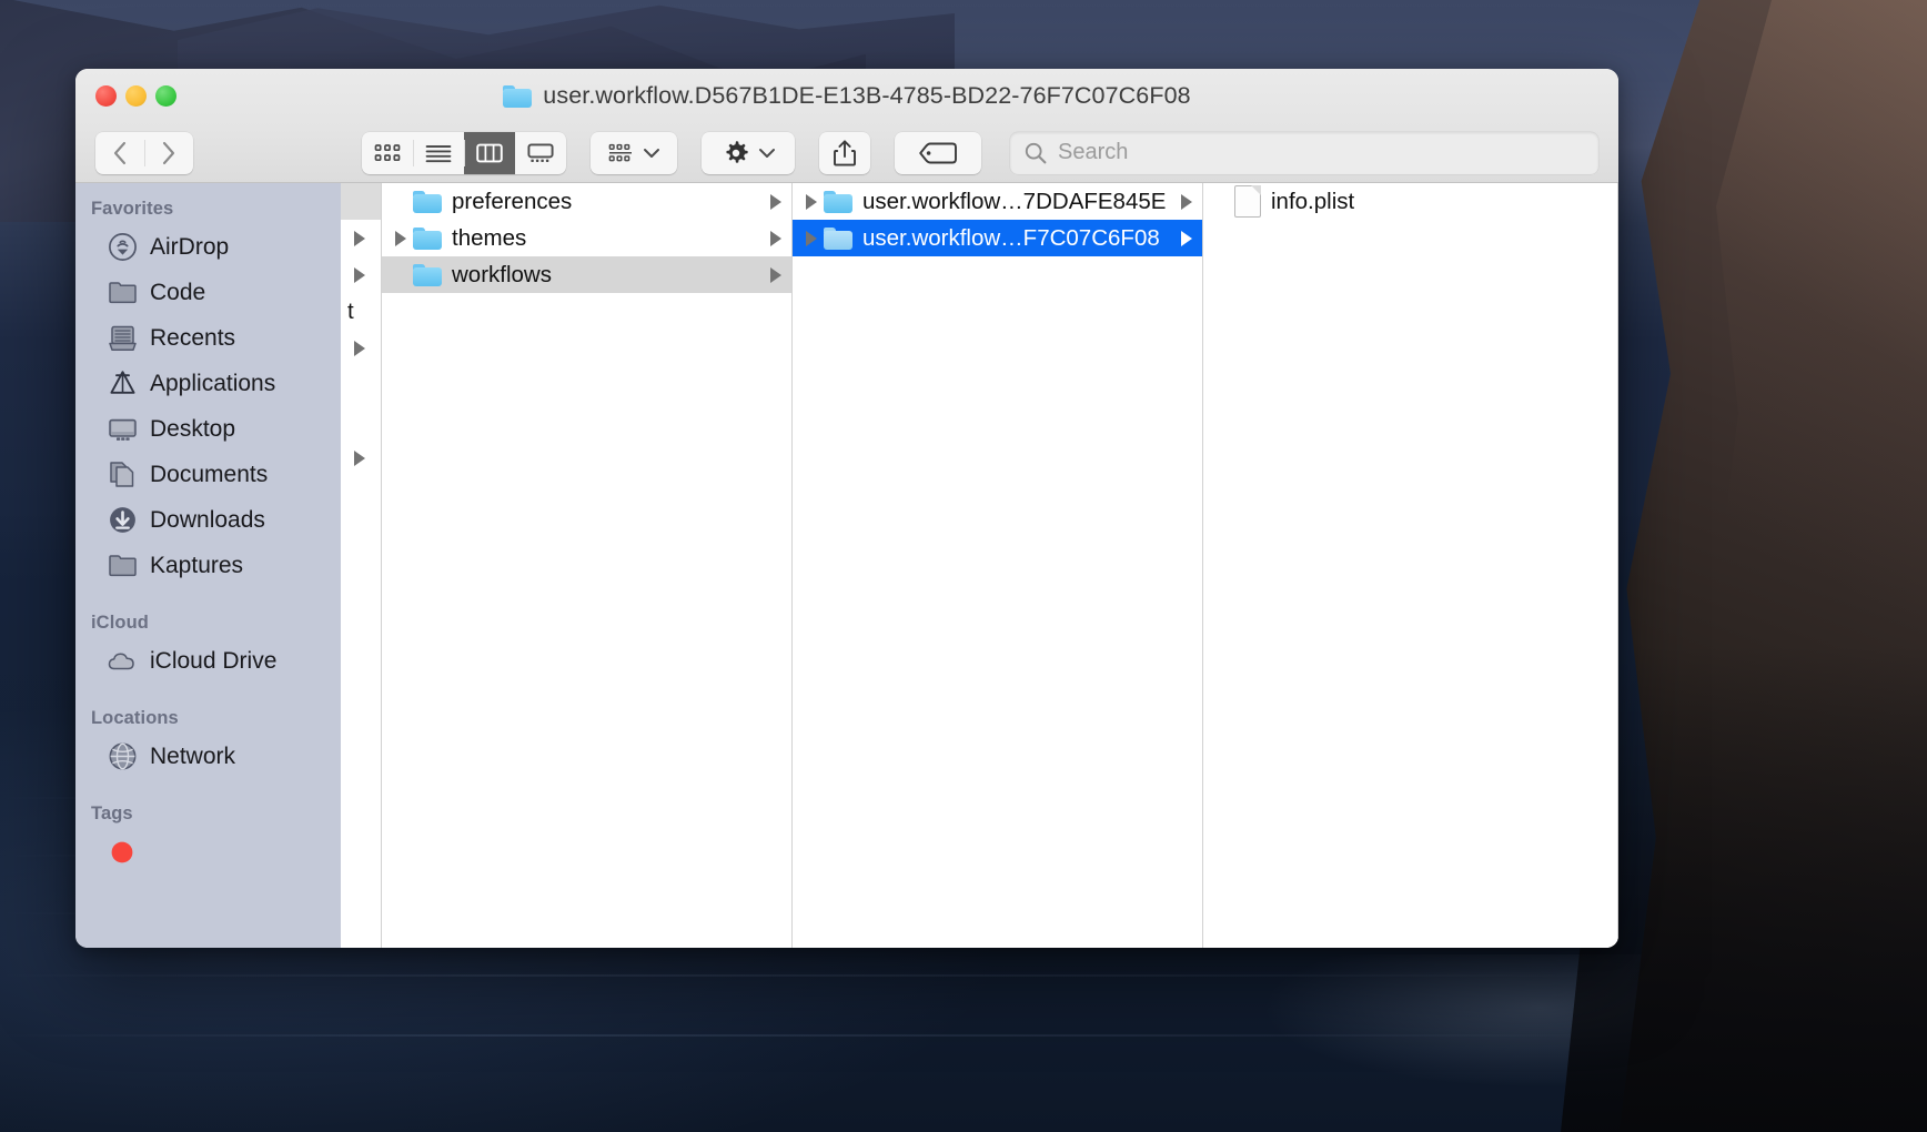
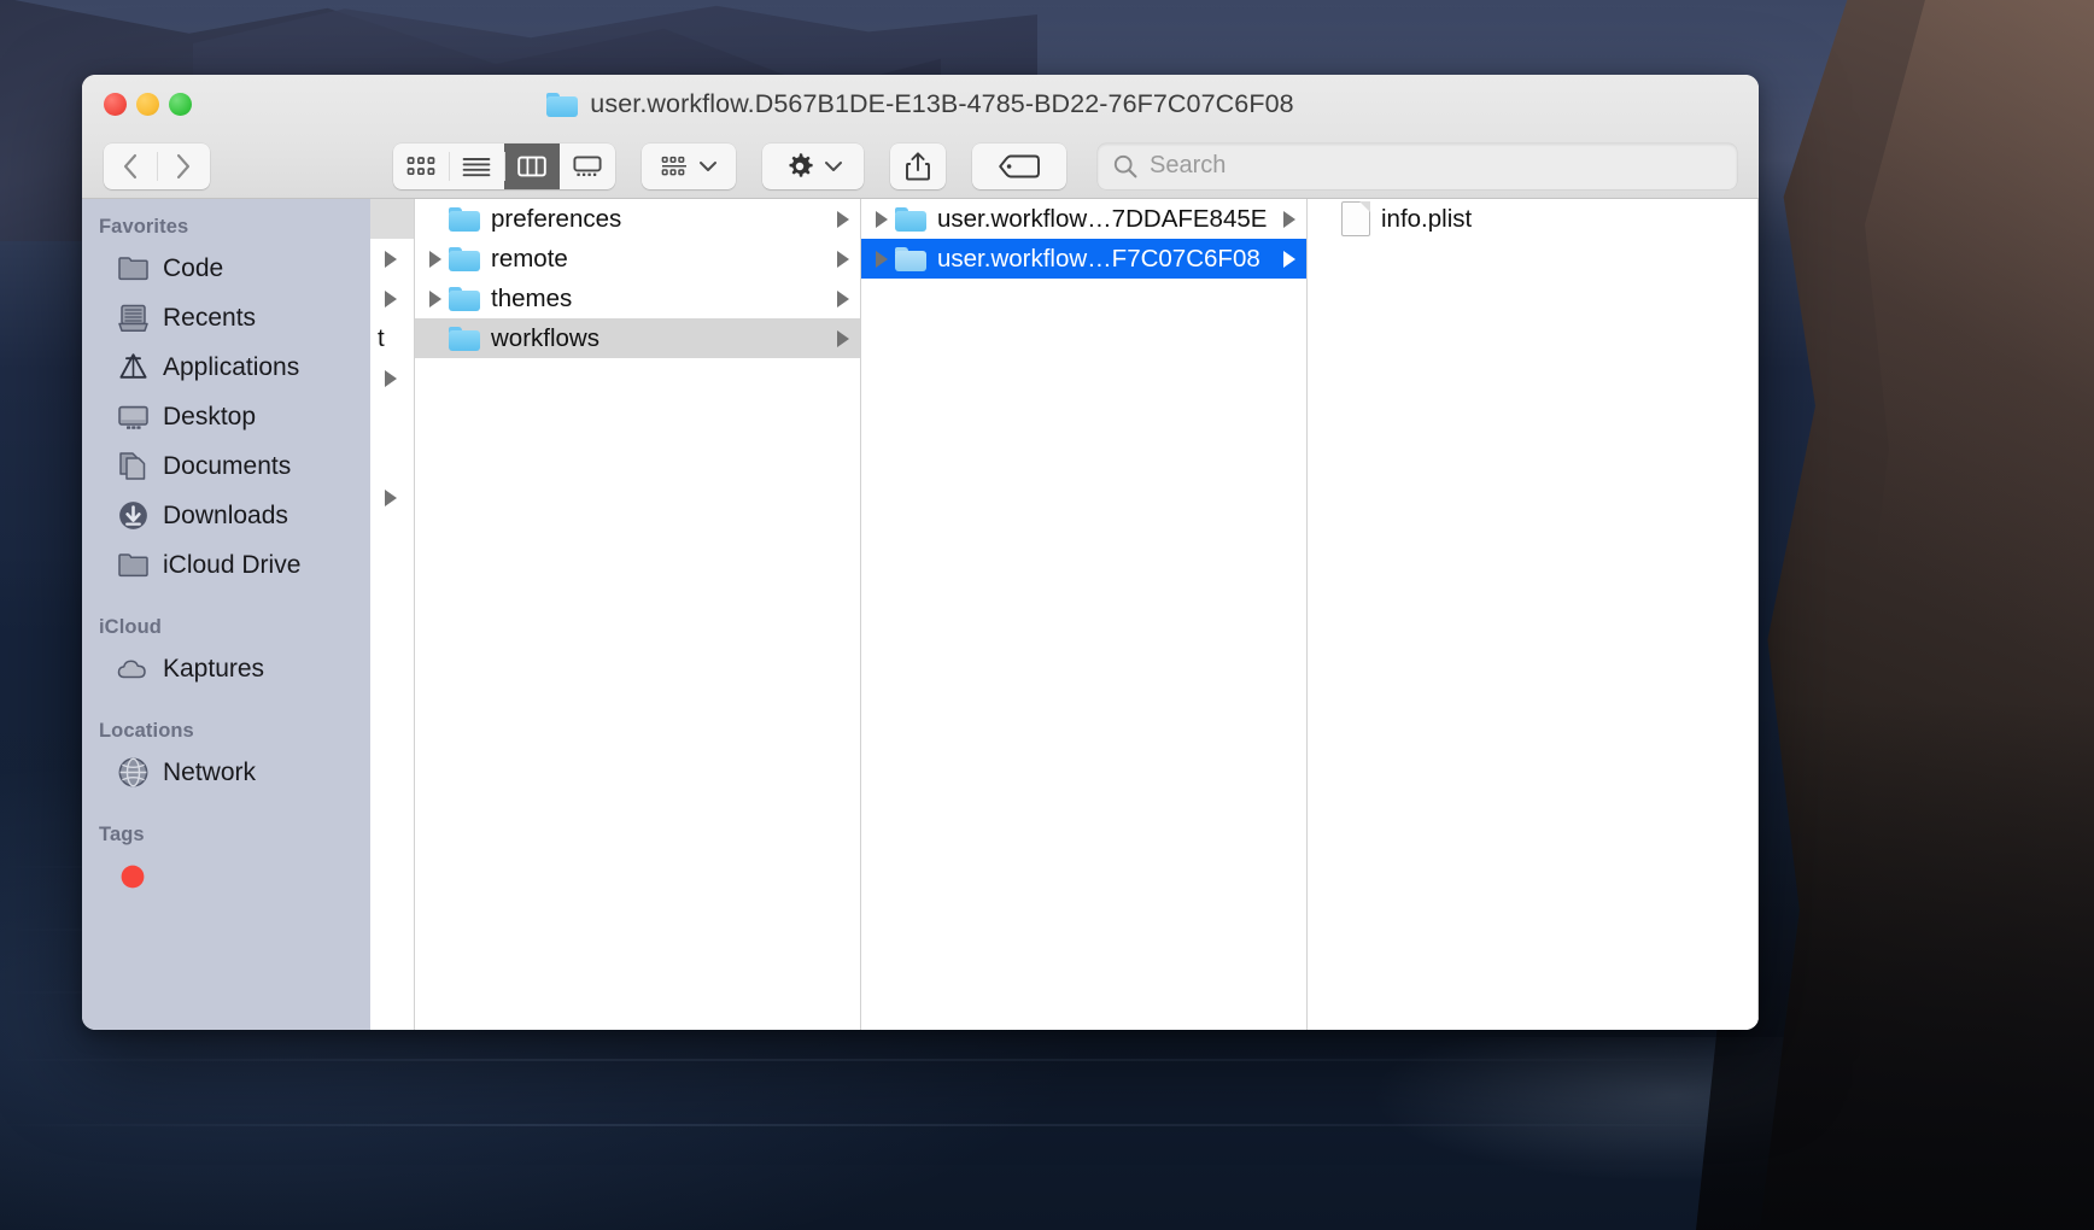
  user.workflow.D567B1DE-E13B-4785-BD22-76F7C07C6F08
  Search
  Favorites
- AirDrop
  Code
  Recents
  Applications
  Desktop
  Documents
  Downloads
- Kaptures
+ iCloud Drive
  iCloud
- iCloud Drive
+ Kaptures
  Locations
  Network
  Tags
  t
  preferences
+ remote
  themes
  workflows
  user.workflow…7DDAFE845E
  user.workflow…F7C07C6F08
  info.plist
